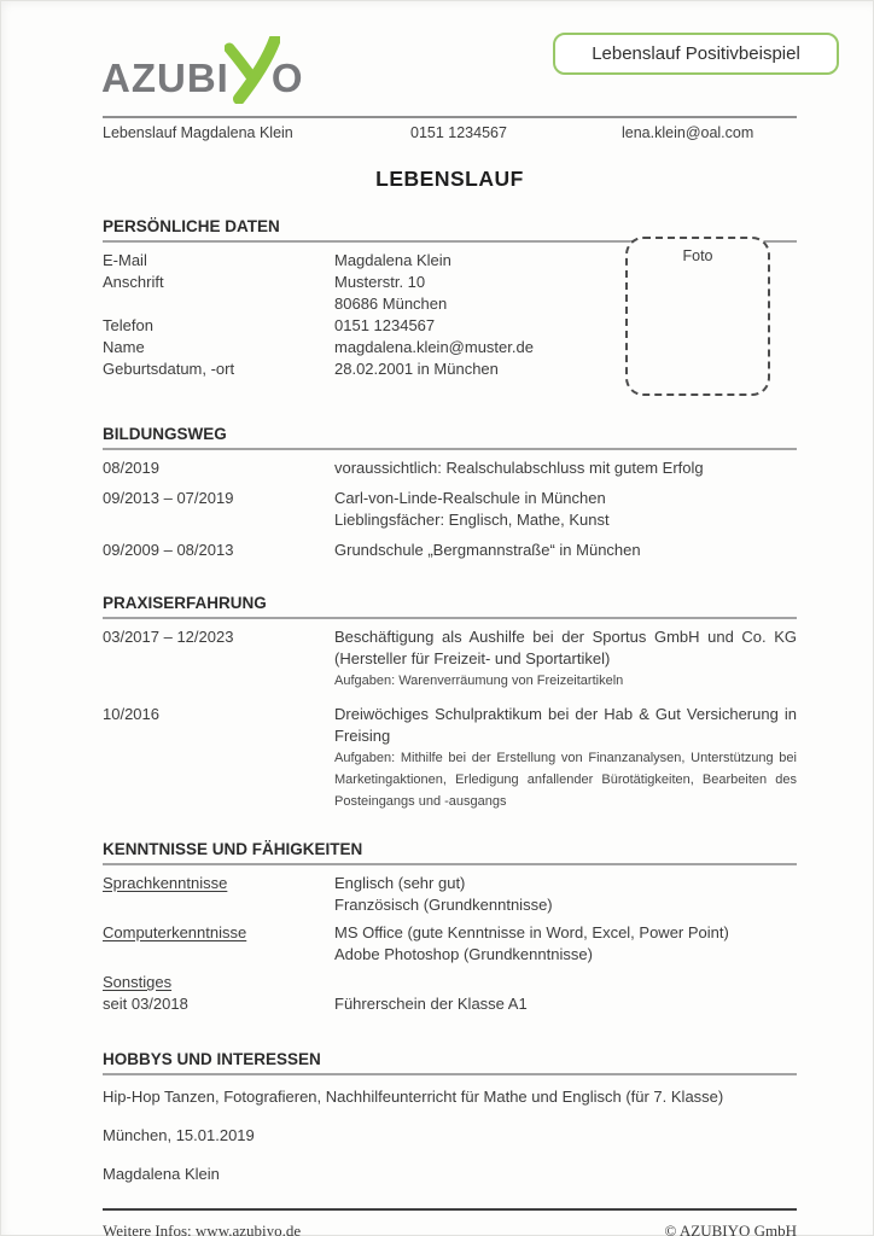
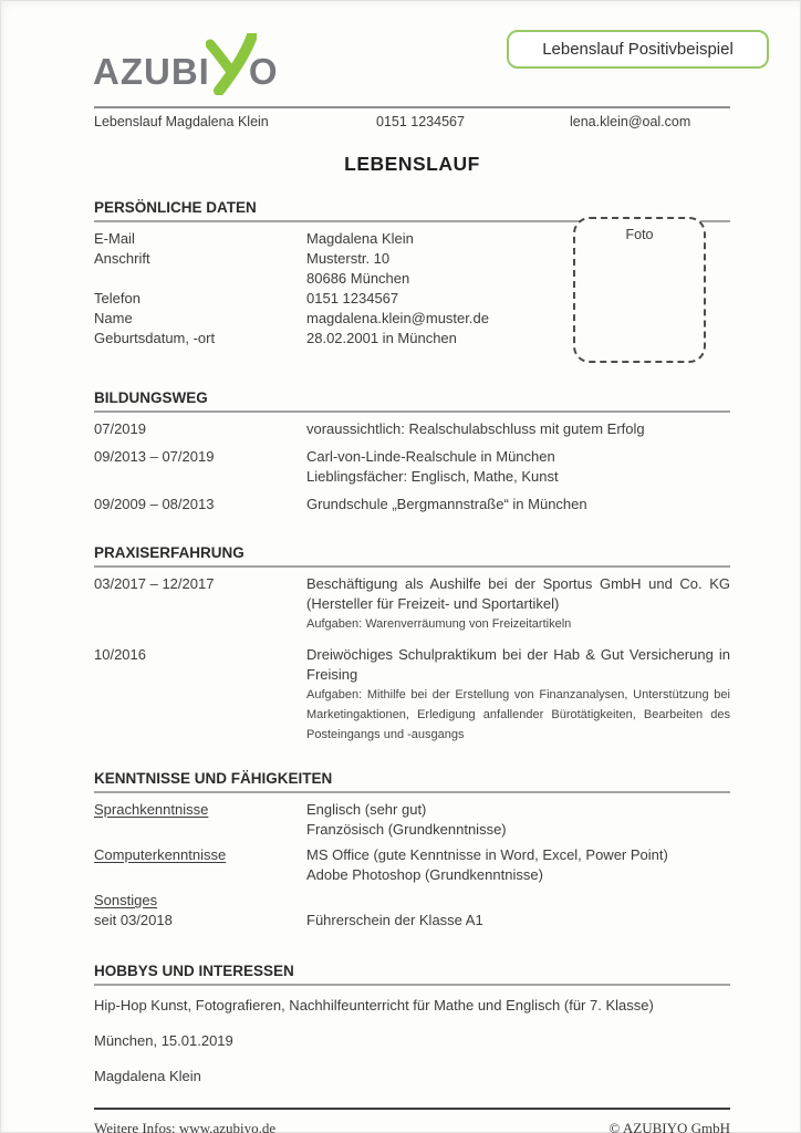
  AZUBI
  O
  Lebenslauf Positivbeispiel
  Lebenslauf Magdalena Klein
  0151 1234567
  lena.klein@oal.com
  LEBENSLAUF
  PERSÖNLICHE DATEN
  E-Mail
  Magdalena Klein
  Anschrift
  Musterstr. 10
  80686 München
  Telefon
  0151 1234567
  Name
  magdalena.klein@muster.de
  Geburtsdatum, -ort
  28.02.2001 in München
  BILDUNGSWEG
- 08/2019
+ 07/2019
  voraussichtlich: Realschulabschluss mit gutem Erfolg
  09/2013 – 07/2019
  Carl-von-Linde-Realschule in München
  Lieblingsfächer: Englisch, Mathe, Kunst
  09/2009 – 08/2013
  Grundschule „Bergmannstraße“ in München
  PRAXISERFAHRUNG
- 03/2017 – 12/2023
+ 03/2017 – 12/2017
  Beschäftigung als Aushilfe bei der Sportus GmbH und Co. KG (Hersteller für Freizeit- und Sportartikel)
  Aufgaben: Warenverräumung von Freizeitartikeln
  10/2016
  Dreiwöchiges Schulpraktikum bei der Hab & Gut Versicherung in Freising
  Aufgaben: Mithilfe bei der Erstellung von Finanzanalysen, Unterstützung bei Marketingaktionen, Erledigung anfallender Bürotätigkeiten, Bearbeiten des Posteingangs und -ausgangs
  KENNTNISSE UND FÄHIGKEITEN
  Sprachkenntnisse
  Englisch (sehr gut)
  Französisch (Grundkenntnisse)
  Computerkenntnisse
  MS Office (gute Kenntnisse in Word, Excel, Power Point)
  Adobe Photoshop (Grundkenntnisse)
  Sonstiges
  seit 03/2018
  Führerschein der Klasse A1
  HOBBYS UND INTERESSEN
- Hip-Hop Tanzen, Fotografieren, Nachhilfeunterricht für Mathe und Englisch (für 7. Klasse)
+ Hip-Hop Kunst, Fotografieren, Nachhilfeunterricht für Mathe und Englisch (für 7. Klasse)
  München, 15.01.2019
  Magdalena Klein
  Weitere Infos: www.azubiyo.de
  © AZUBIYO GmbH
  Foto
